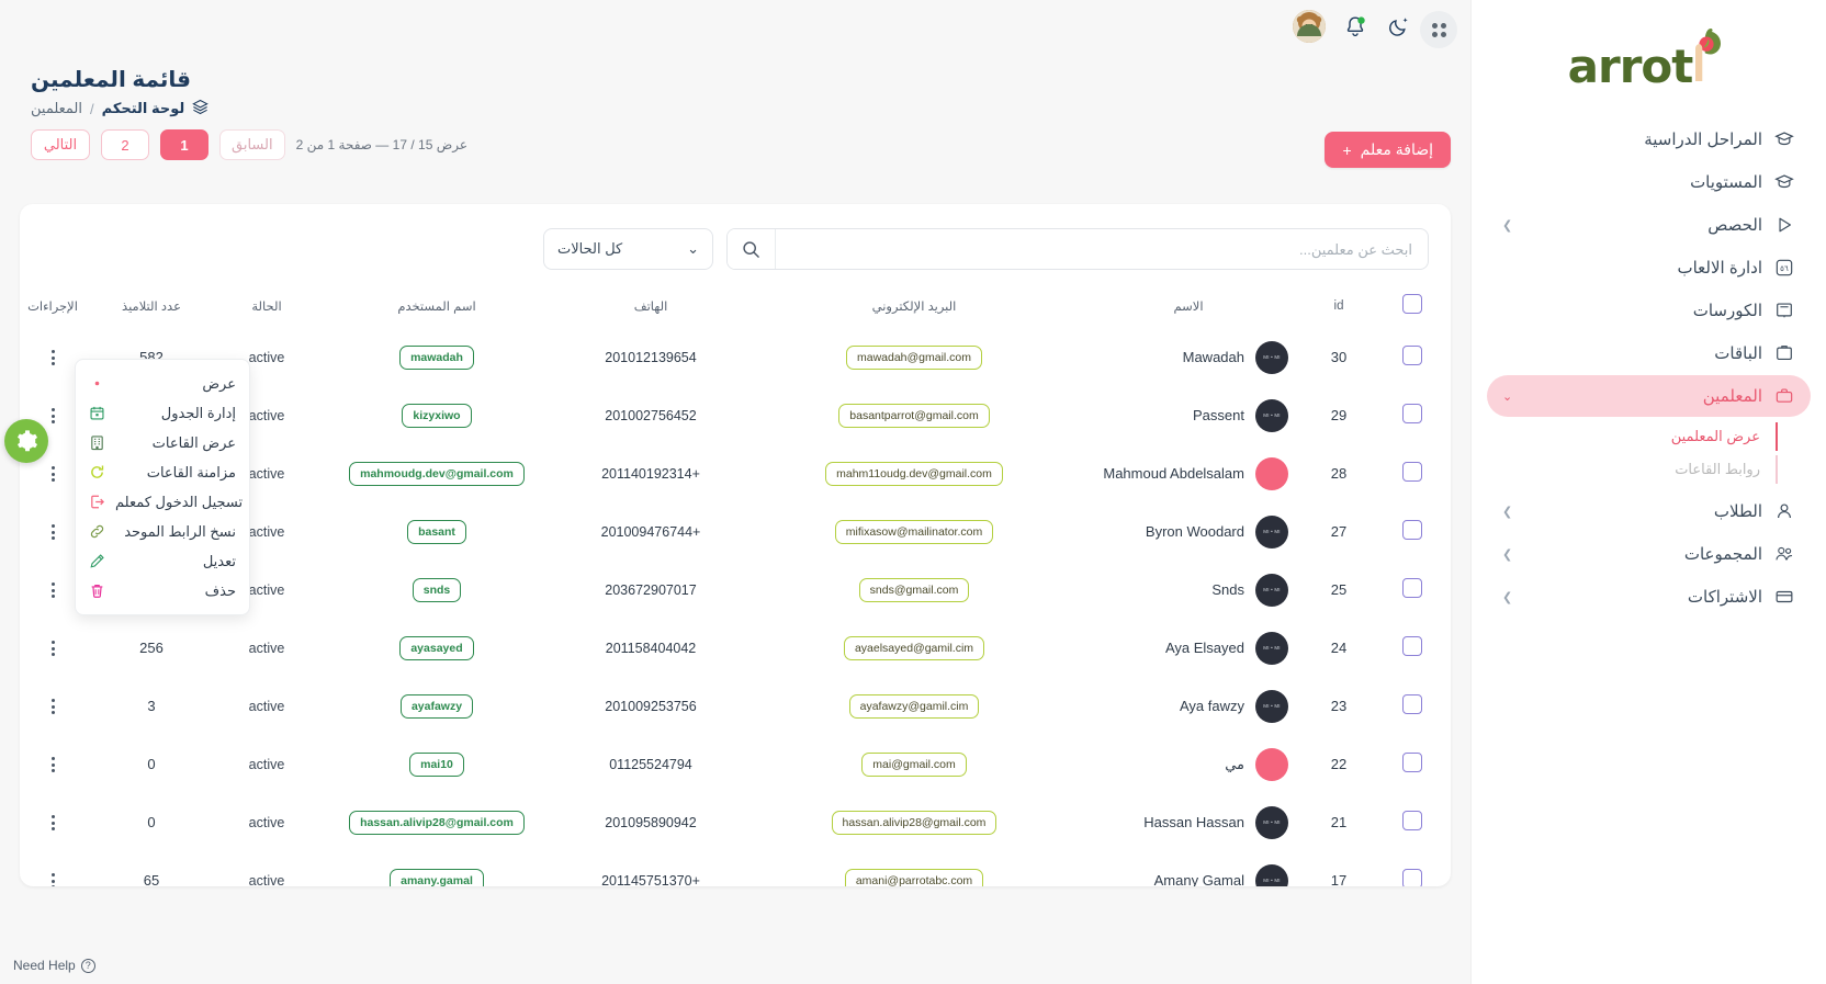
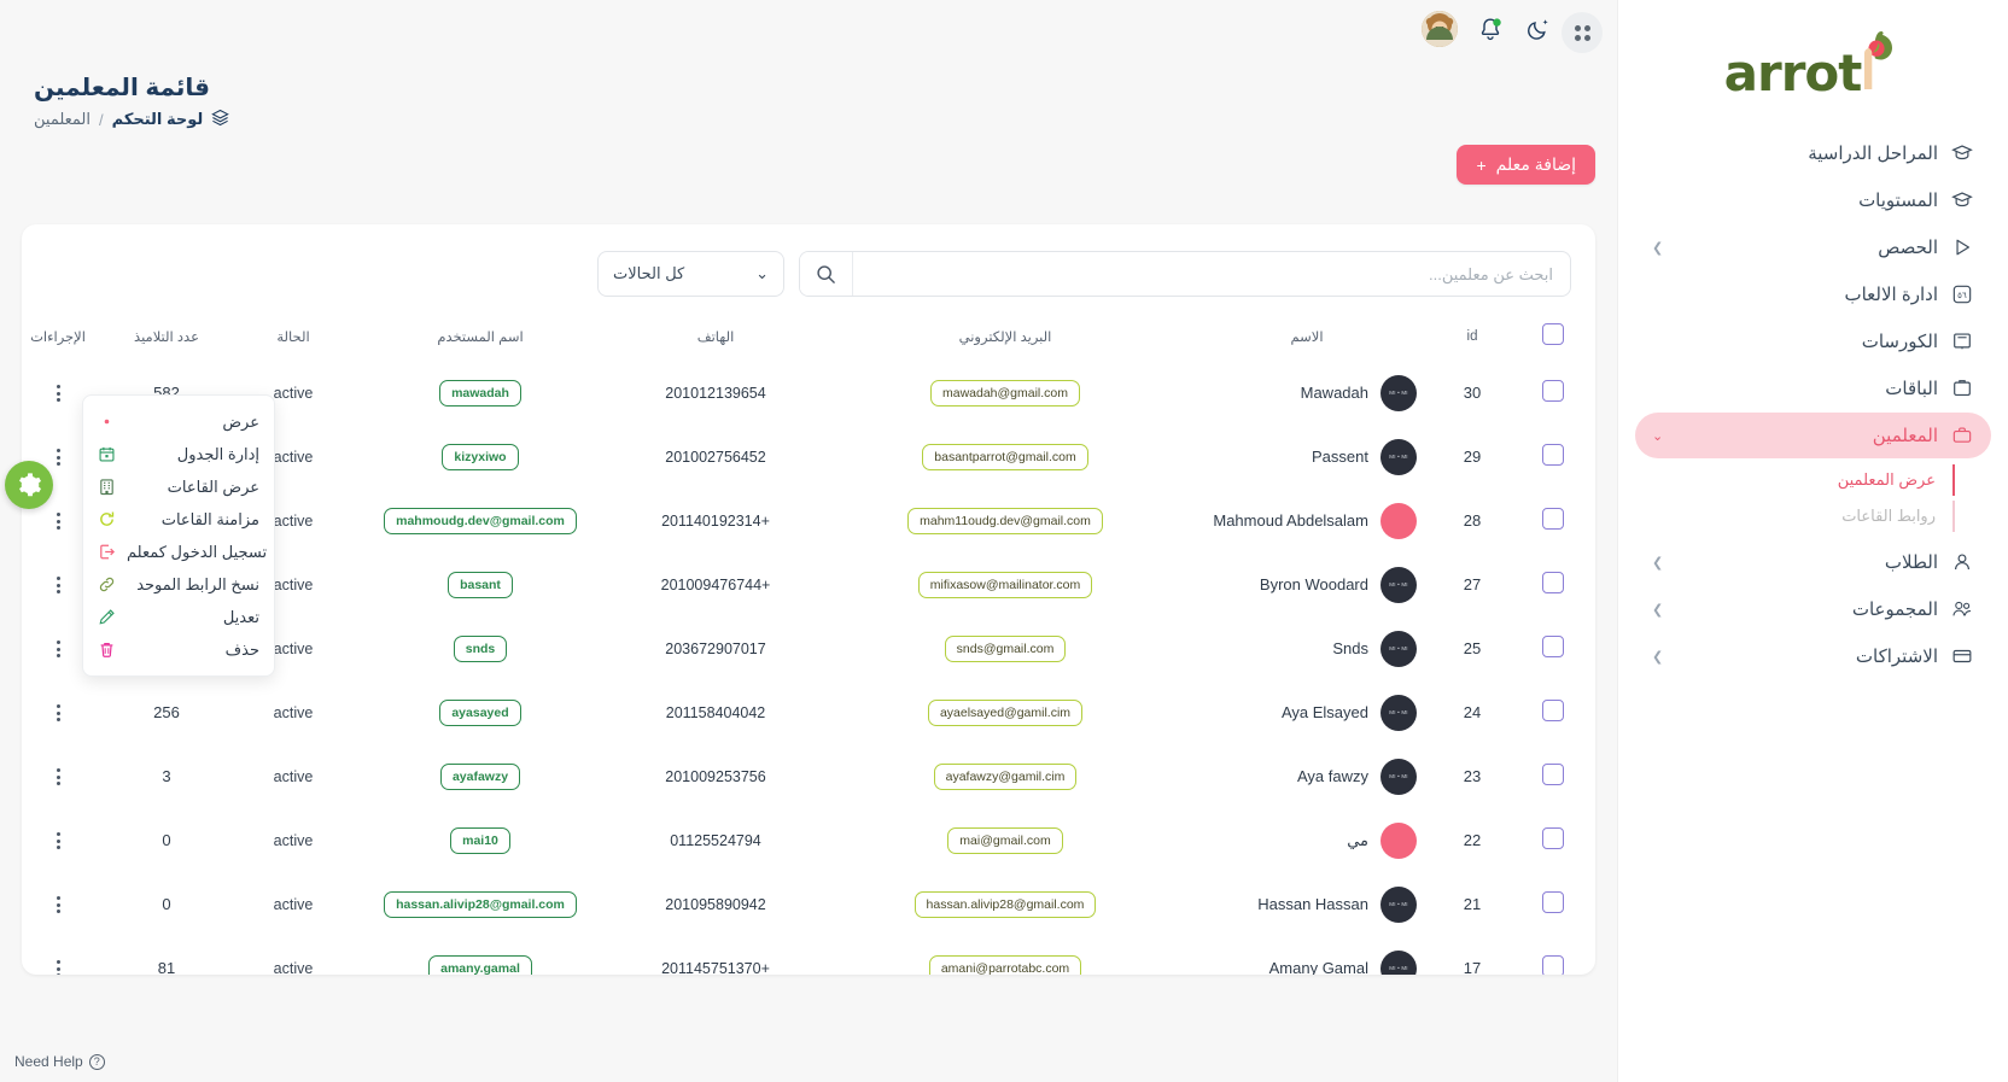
  قائمة المعلمين
  لوحة التحكم
  /
  المعلمين
  إضافة معلم
  +
- التالي
- 2
- 1
- السابق
- عرض 15 / 17 — صفحة 1 من 2
  ⌄
  كل الحالات
  	id	الاسم	البريد الإلكتروني	الهاتف	اسم المستخدم	الحالة	عدد التلاميذ	الإجراءات
  	30	Mawadah	mawadah@gmail.com	201012139654	mawadah	active	582
  	29	Passent	basantparrot@gmail.com	201002756452	kizyxiwo	active
  	28	Mahmoud Abdelsalam	mahm11oudg.dev@gmail.com	201140192314+	mahmoudg.dev@gmail.com	active
  	27	Byron Woodard	mifixasow@mailinator.com	201009476744+	basant	active
  	25	Snds	snds@gmail.com	203672907017	snds	active
  	24	Aya Elsayed	ayaelsayed@gamil.cim	201158404042	ayasayed	active	256
  	23	Aya fawzy	ayafawzy@gamil.cim	201009253756	ayafawzy	active	3
  	22	مي	mai@gmail.com	01125524794	mai10	active	0
  	21	Hassan Hassan	hassan.alivip28@gmail.com	201095890942	hassan.alivip28@gmail.com	active	0
- 	17	Amany Gamal	amani@parrotabc.com	201145751370+	amany.gamal	active	65
+ 	17	Amany Gamal	amani@parrotabc.com	201145751370+	amany.gamal	active	81
  عرض
  إدارة الجدول
  عرض القاعات
  مزامنة القاعات
  تسجيل الدخول كمعلم
  نسخ الرابط الموحد
  تعديل
  حذف
  Need Help
  ?
  arrot
  المراحل الدراسية
  المستويات
  الحصص
  ❯
  ٥٦
  ادارة الالعاب
  الكورسات
  الباقات
  المعلمين
  ⌄
  عرض المعلمين
  روابط القاعات
  الطلاب
  ❯
  المجموعات
  ❯
  الاشتراكات
  ❯
